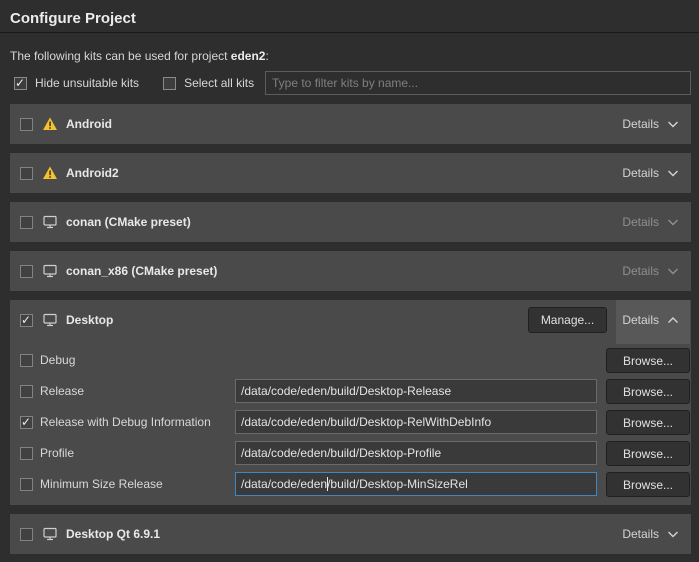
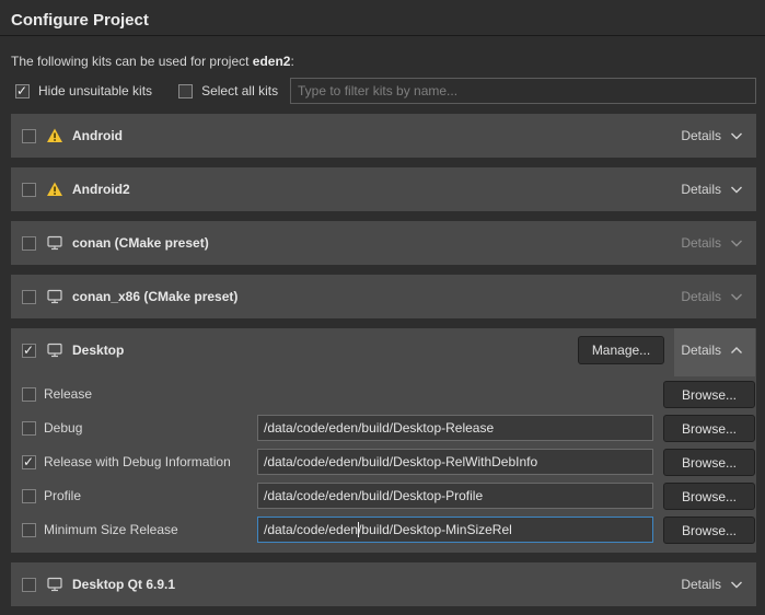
  Configure Project
  The following kits can be used for project eden2:
  ✓
  Hide unsuitable kits
  Select all kits
  Type to filter kits by name...
  Android
  Details
  Android2
  Details
  conan (CMake preset)
  Details
  conan_x86 (CMake preset)
  Details
  ✓
  Desktop
  Details
  Manage...
- Debug
+ Release
  Browse...
- Release
+ Debug
  /data/code/eden/build/Desktop-Release
  Browse...
  ✓
  Release with Debug Information
  /data/code/eden/build/Desktop-RelWithDebInfo
  Browse...
  Profile
  /data/code/eden/build/Desktop-Profile
  Browse...
  Minimum Size Release
  /data/code/eden
  /build/Desktop-MinSizeRel
  Browse...
  Desktop Qt 6.9.1
  Details
